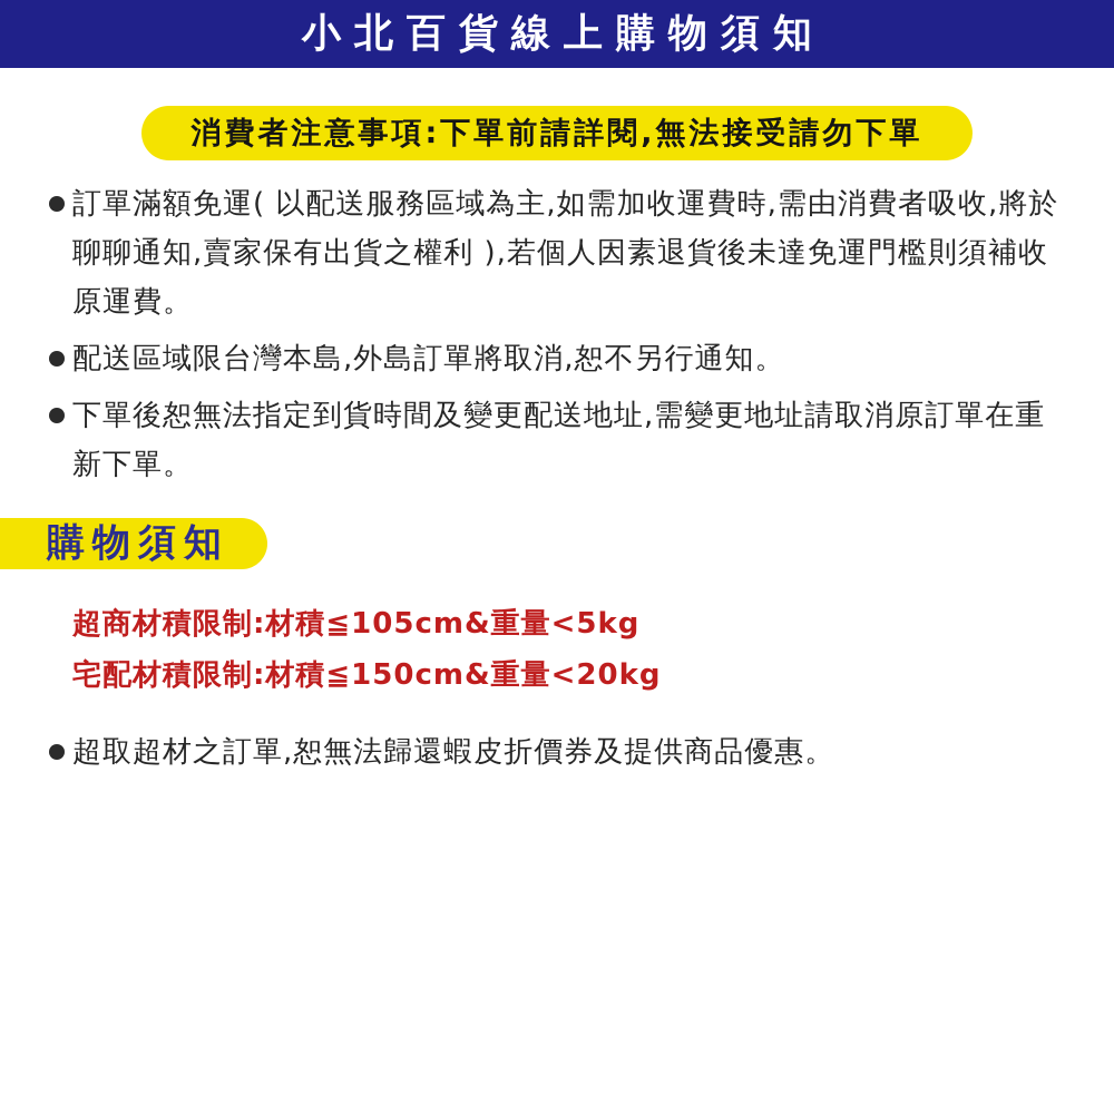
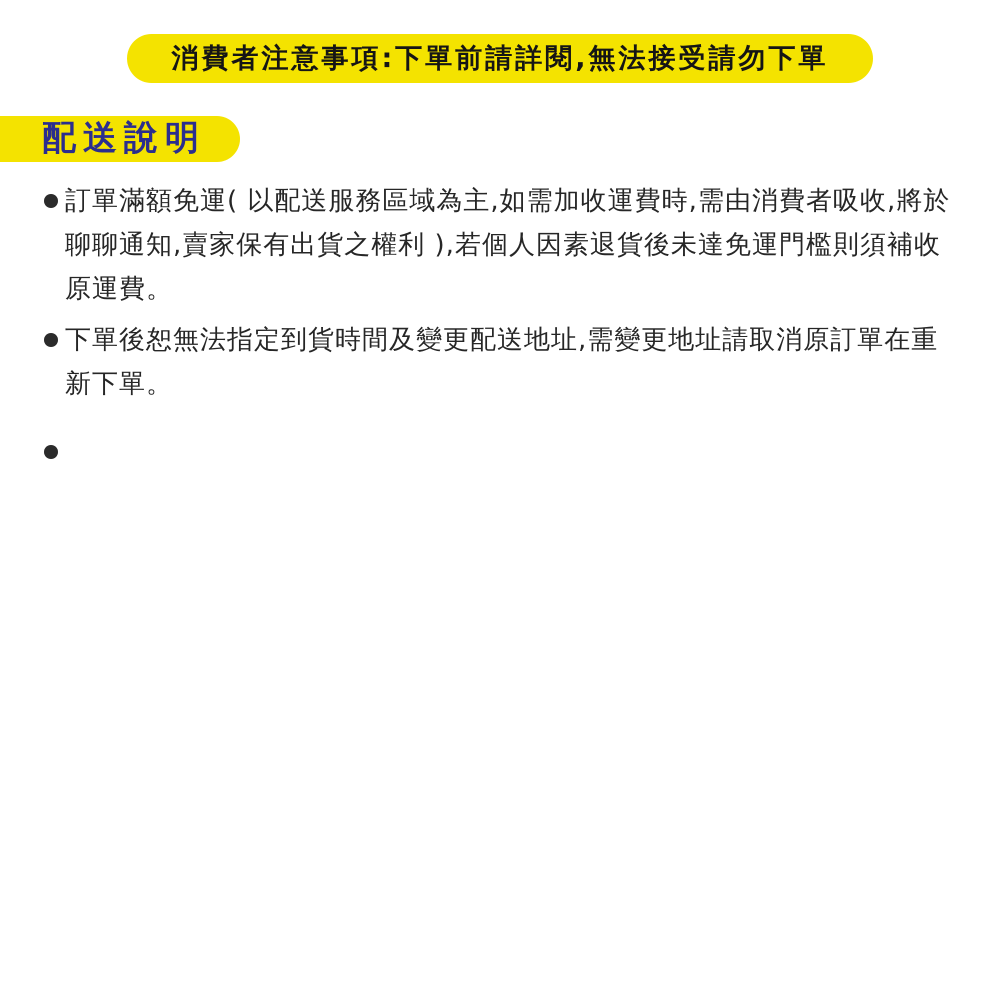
- 小北百貨線上購物須知
  消費者注意事項:下單前請詳閱,無法接受請勿下單
+ 配送說明
  訂單滿額免運( 以配送服務區域為主,如需加收運費時,需由消費者吸收,將於聊聊通知,賣家保有出貨之權利 ),若個人因素退貨後未達免運門檻則須補收原運費。
- 配送區域限台灣本島,外島訂單將取消,恕不另行通知。
  下單後恕無法指定到貨時間及變更配送地址,需變更地址請取消原訂單在重新下單。
- 購物須知
- 超商材積限制:材積≦105cm&重量<5kg
- 宅配材積限制:材積≦150cm&重量<20kg
- 超取超材之訂單,恕無法歸還蝦皮折價券及提供商品優惠。
